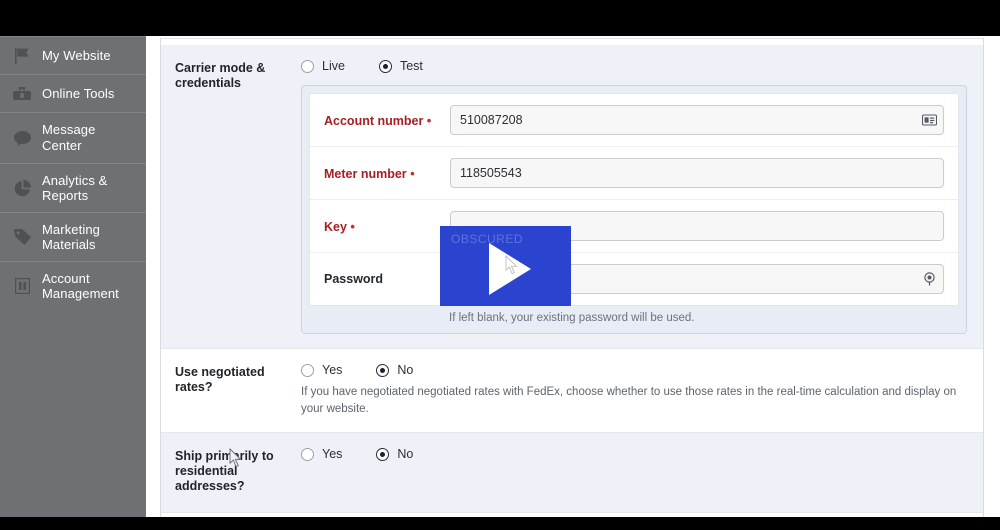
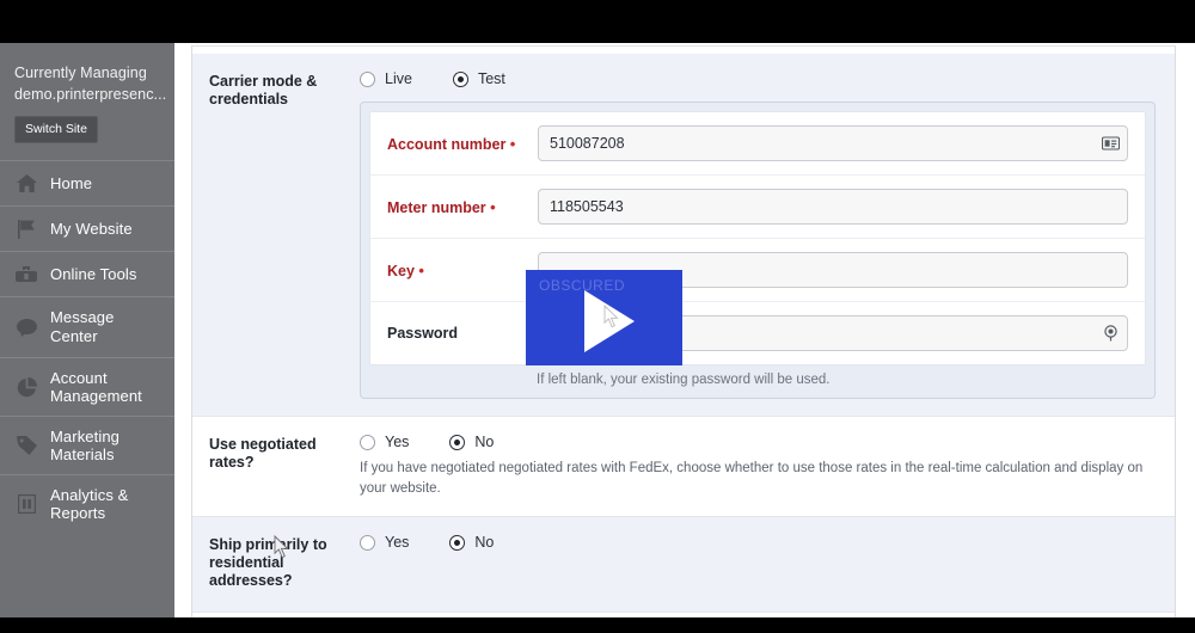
+ Currently Managing
+ demo.printerpresenc...
+ Switch Site
+ Home
  My Website
  Online Tools
  Message Center
- Analytics & Reports
+ Account Management
  Marketing Materials
- Account Management
+ Analytics & Reports
  Carrier mode & credentials
  Live
  Test
  Account number •
  510087208
  Meter number •
  118505543
  Key •
  Password
  If left blank, your existing password will be used.
  Use negotiated rates?
  Yes
  No
  If you have negotiated negotiated rates with FedEx, choose whether to use those rates in the real-time calculation and display on your website.
  Ship primrily to residential addresses?
  Yes
  No
  OBSCURED
